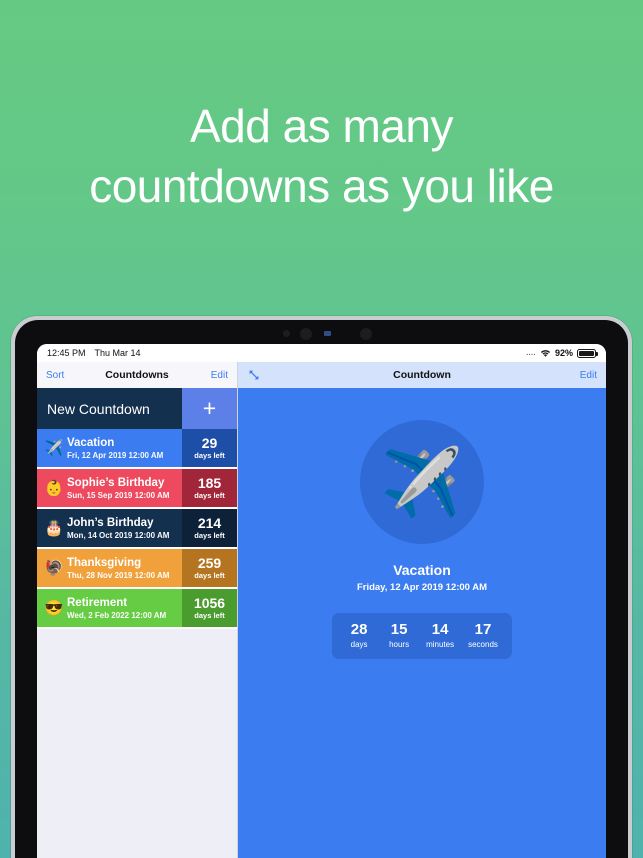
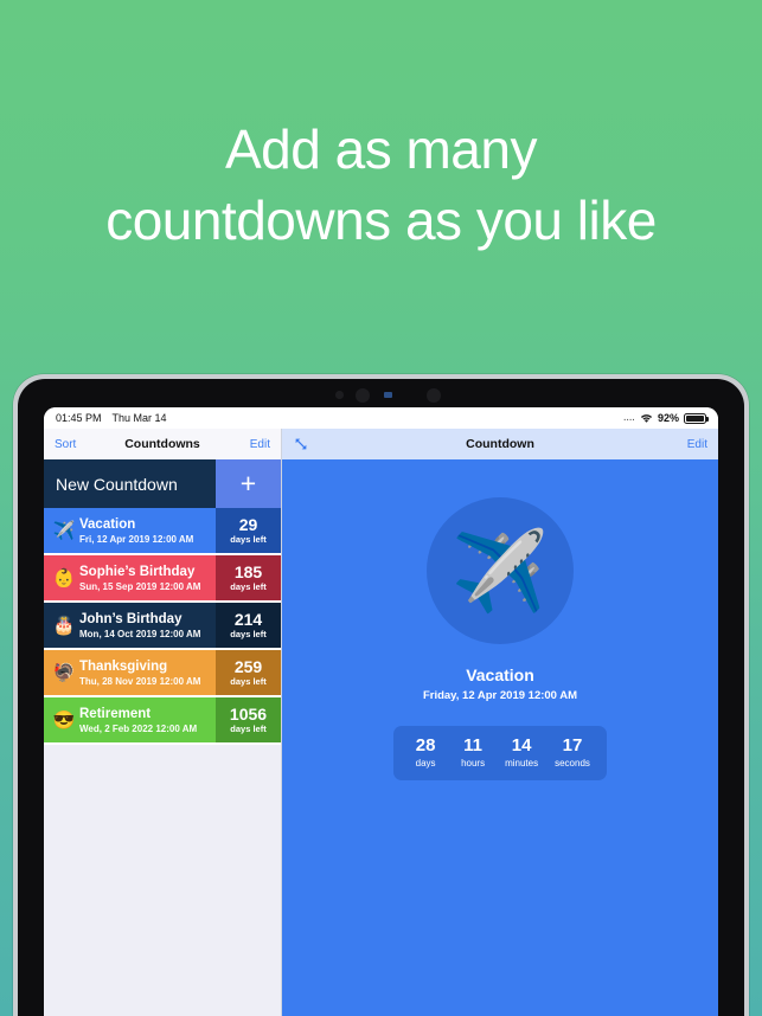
  Add as many
  countdowns as you like
- 12:45 PM
+ 01:45 PM
  Thu Mar 14
  92%
  Sort
  Countdowns
  Edit
  New Countdown
  +
  ✈️
  Vacation
  Fri, 12 Apr 2019 12:00 AM
  29
  days left
  👶
  Sophie’s Birthday
  Sun, 15 Sep 2019 12:00 AM
  185
  days left
  🎂
  John’s Birthday
  Mon, 14 Oct 2019 12:00 AM
  214
  days left
  🦃
  Thanksgiving
  Thu, 28 Nov 2019 12:00 AM
  259
  days left
  😎
  Retirement
  Wed, 2 Feb 2022 12:00 AM
  1056
  days left
  Countdown
  Edit
  ✈️
  Vacation
  Friday, 12 Apr 2019 12:00 AM
  28
  days
- 15
+ 11
  hours
  14
  minutes
  17
  seconds
